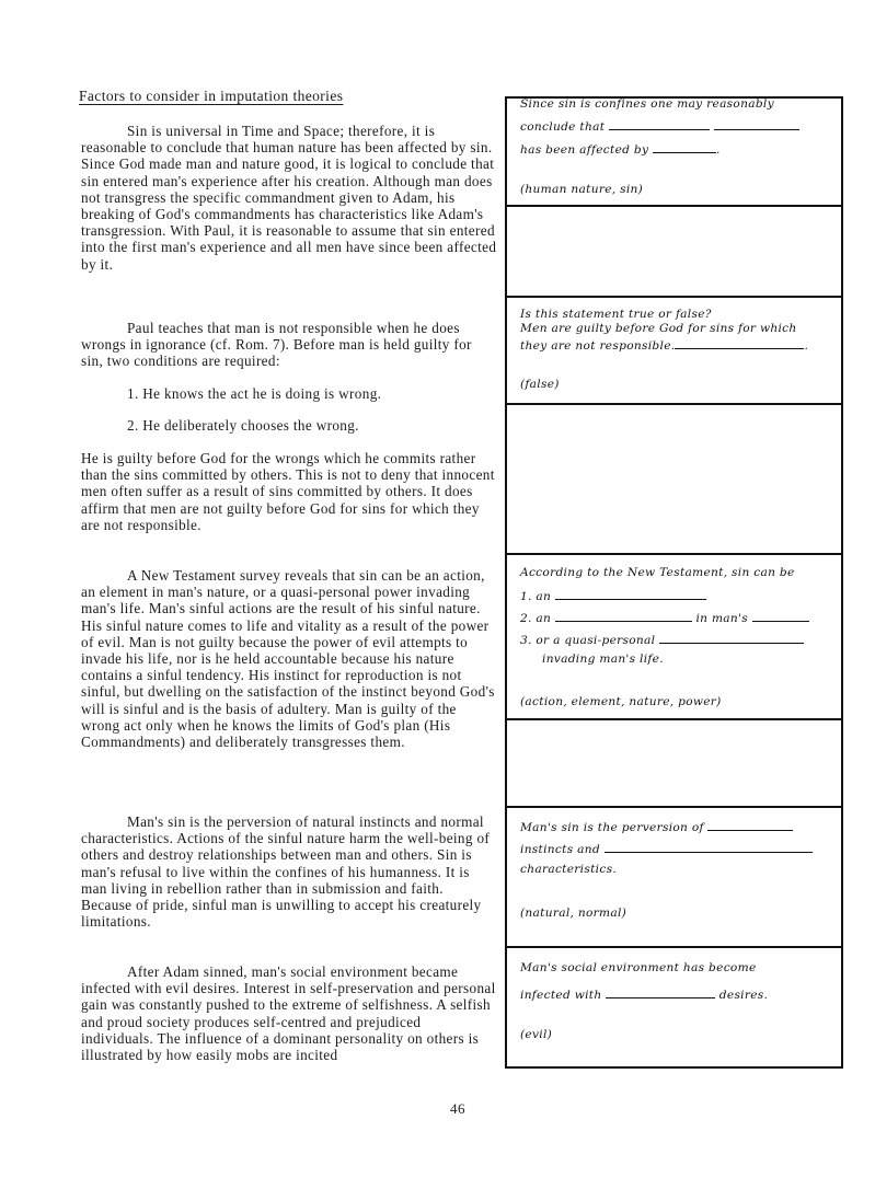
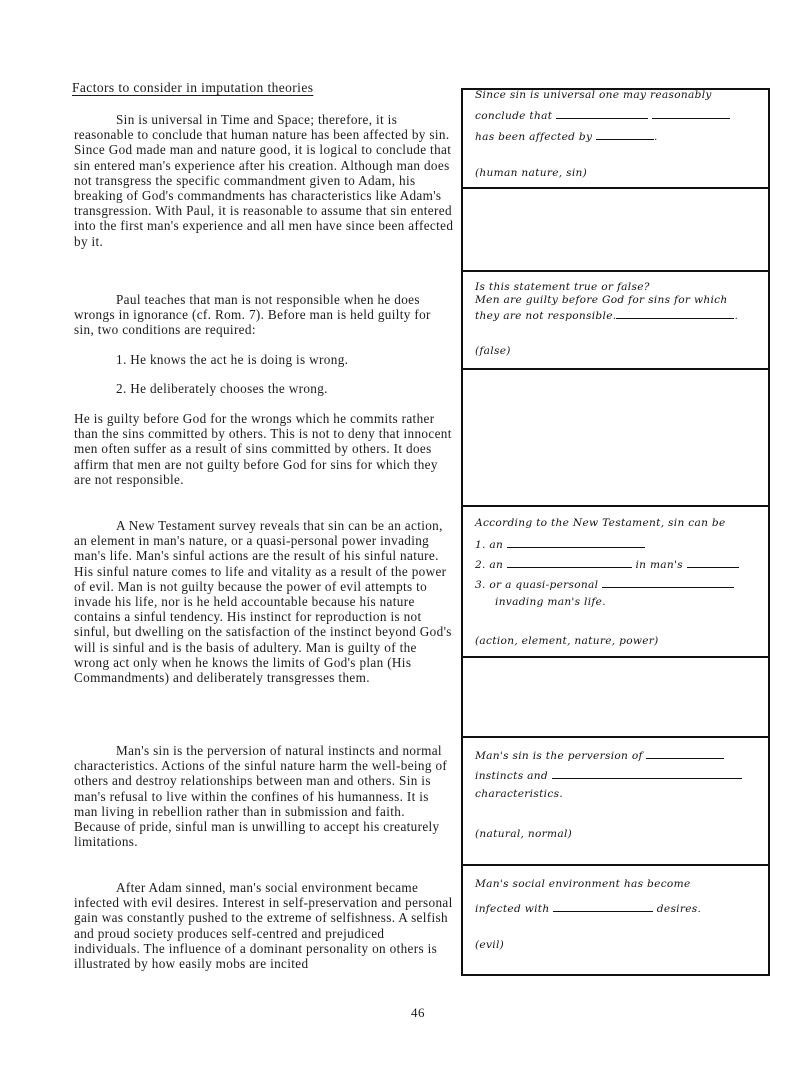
  Factors to consider in imputation theories
  Sin is universal in Time and Space; therefore, it is reasonable to conclude that human nature has been affected by sin. Since God made man and nature good, it is logical to conclude that sin entered man's experience after his creation. Although man does not transgress the specific commandment given to Adam, his breaking of God's commandments has characteristics like Adam's transgression. With Paul, it is reasonable to assume that sin entered into the first man's experience and all men have since been affected by it.
  Paul teaches that man is not responsible when he does wrongs in ignorance (cf. Rom. 7). Before man is held guilty for sin, two conditions are required:
  1. He knows the act he is doing is wrong.
  2. He deliberately chooses the wrong.
  He is guilty before God for the wrongs which he commits rather than the sins committed by others. This is not to deny that innocent men often suffer as a result of sins committed by others. It does affirm that men are not guilty before God for sins for which they are not responsible.
  A New Testament survey reveals that sin can be an action, an element in man's nature, or a quasi-personal power invading man's life. Man's sinful actions are the result of his sinful nature. His sinful nature comes to life and vitality as a result of the power of evil. Man is not guilty because the power of evil attempts to invade his life, nor is he held accountable because his nature contains a sinful tendency. His instinct for reproduction is not sinful, but dwelling on the satisfaction of the instinct beyond God's will is sinful and is the basis of adultery. Man is guilty of the wrong act only when he knows the limits of God's plan (His Commandments) and deliberately transgresses them.
  Man's sin is the perversion of natural instincts and normal characteristics. Actions of the sinful nature harm the well-being of others and destroy relationships between man and others. Sin is man's refusal to live within the confines of his humanness. It is man living in rebellion rather than in submission and faith. Because of pride, sinful man is unwilling to accept his creaturely limitations.
  After Adam sinned, man's social environment became infected with evil desires. Interest in self-preservation and personal gain was constantly pushed to the extreme of selfishness. A selfish and proud society produces self-centred and prejudiced individuals. The influence of a dominant personality on others is illustrated by how easily mobs are incited
- Since sin is confines one may reasonably
+ Since sin is universal one may reasonably
  conclude that
  has been affected by .
  (human nature, sin)
  Is this statement true or false?
  Men are guilty before God for sins for which
  they are not responsible. .
  (false)
  According to the New Testament, sin can be
  1. an
  2. an in man's
  3. or a quasi-personal
  invading man's life.
  (action, element, nature, power)
  Man's sin is the perversion of
  instincts and
  characteristics.
  (natural, normal)
  Man's social environment has become
  infected with desires.
  (evil)
  46
